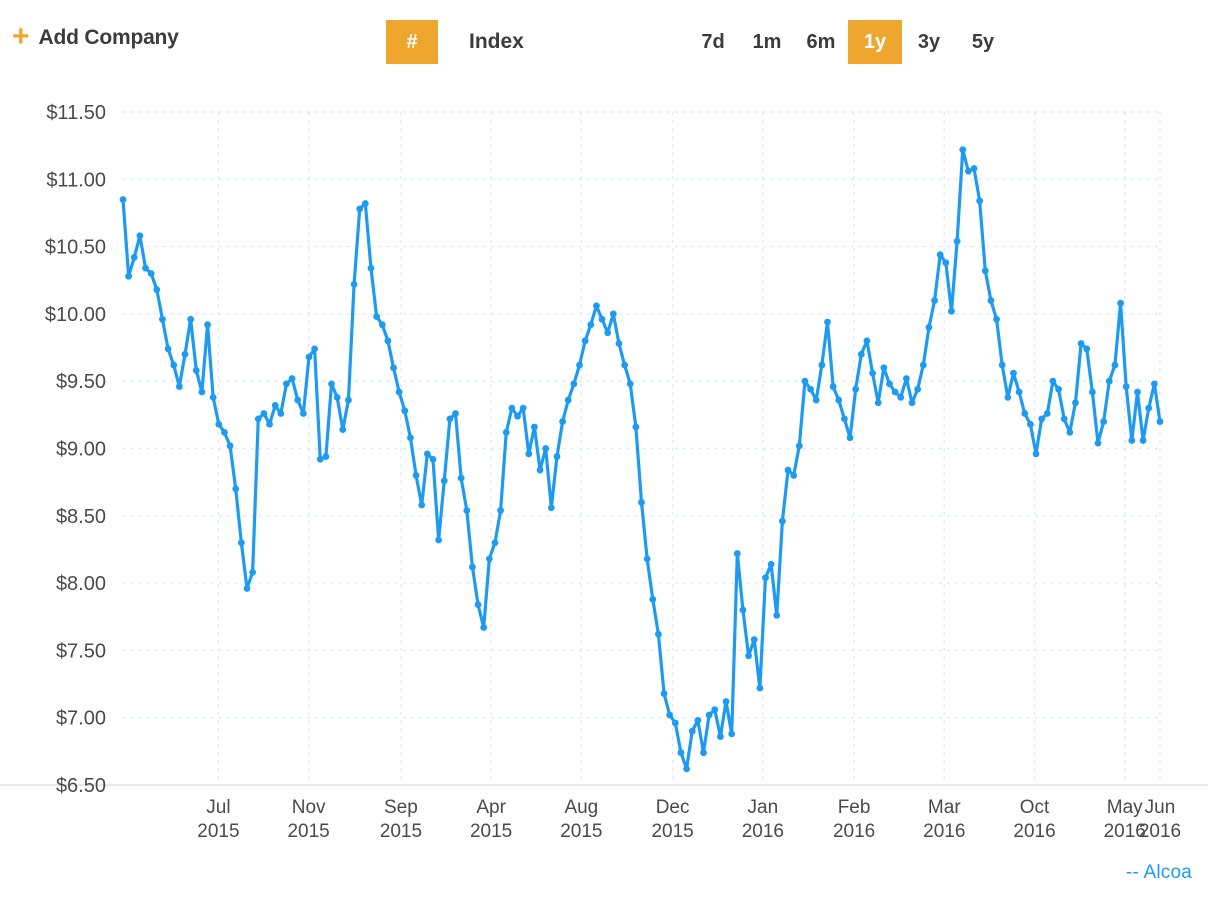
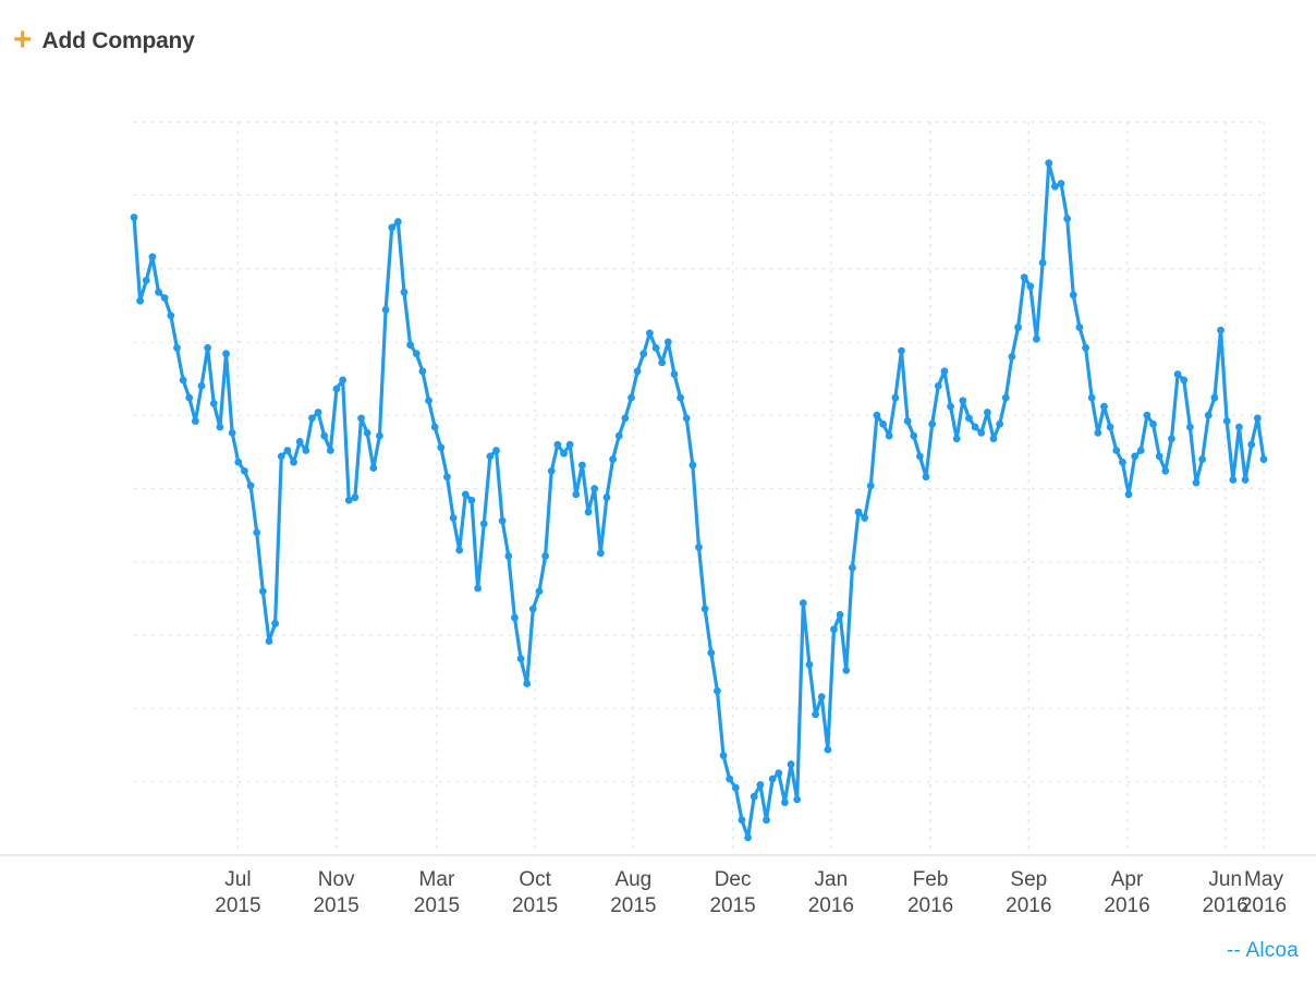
  +
  Add Company
- #
- Index
- 7d
- 1m
- 6m
- 1y
- 3y
- 5y
- $11.50
- $11.00
- $10.50
- $10.00
- $9.50
- $9.00
- $8.50
- $8.00
- $7.50
- $7.00
- $6.50
  Jul
  2015
  Nov
  2015
- Sep
+ Mar
  2015
- Apr
+ Oct
  2015
  Aug
  2015
  Dec
  2015
  Jan
  2016
  Feb
  2016
- Mar
+ Sep
  2016
- Oct
+ Apr
  2016
- May
+ Jun
  2016
- Jun
+ May
  2016
  -- Alcoa
